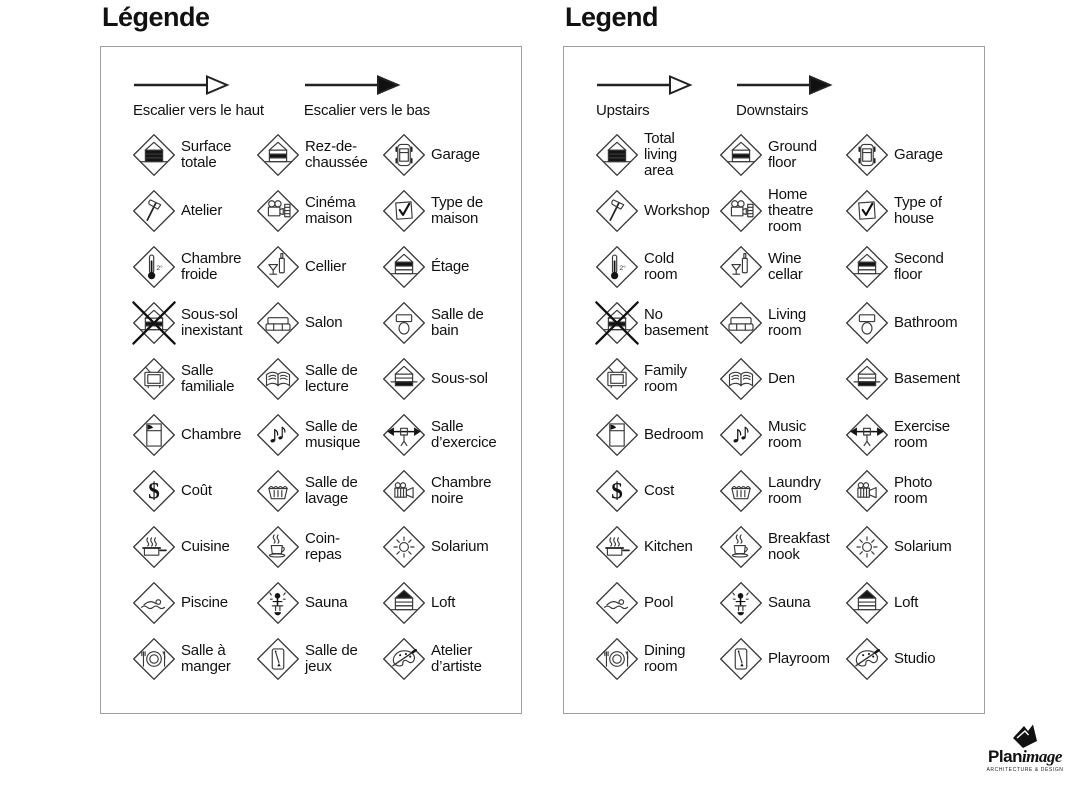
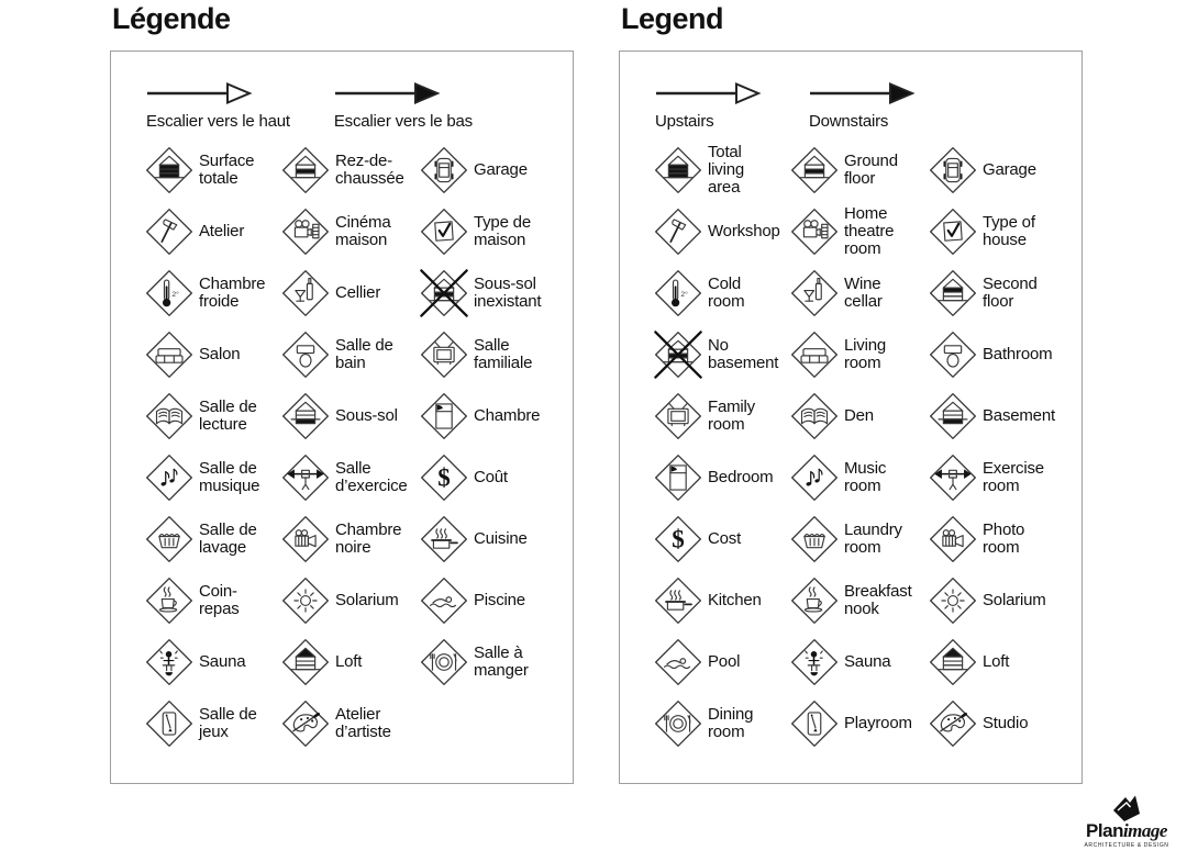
  Légende
  Escalier vers le haut
  Escalier vers le bas
  Surface totale
  Rez-de-chaussée
  Garage
  Atelier
  Cinéma maison
  Type de maison
  Chambre froide
  Cellier
- Étage
  Sous-sol inexistant
  Salon
  Salle de bain
  Salle familiale
  Salle de lecture
  Sous-sol
  Chambre
  Salle de musique
  Salle d’exercice
  $
  Coût
  Salle de lavage
  Chambre noire
  Cuisine
  Coin-repas
  Solarium
  Piscine
  Sauna
  Loft
  Salle à manger
  Salle de jeux
  Atelier d’artiste
  Legend
  Upstairs
  Downstairs
  Total living area
  Ground floor
  Garage
  Workshop
  Home theatre room
  Type of house
  Cold room
  Wine cellar
  Second floor
  No basement
  Living room
  Bathroom
  Family room
  Den
  Basement
  Bedroom
  Music room
  Exercise room
  $
  Cost
  Laundry room
  Photo room
  Kitchen
  Breakfast nook
  Solarium
  Pool
  Sauna
  Loft
  Dining room
  Playroom
  Studio
  Planimage
